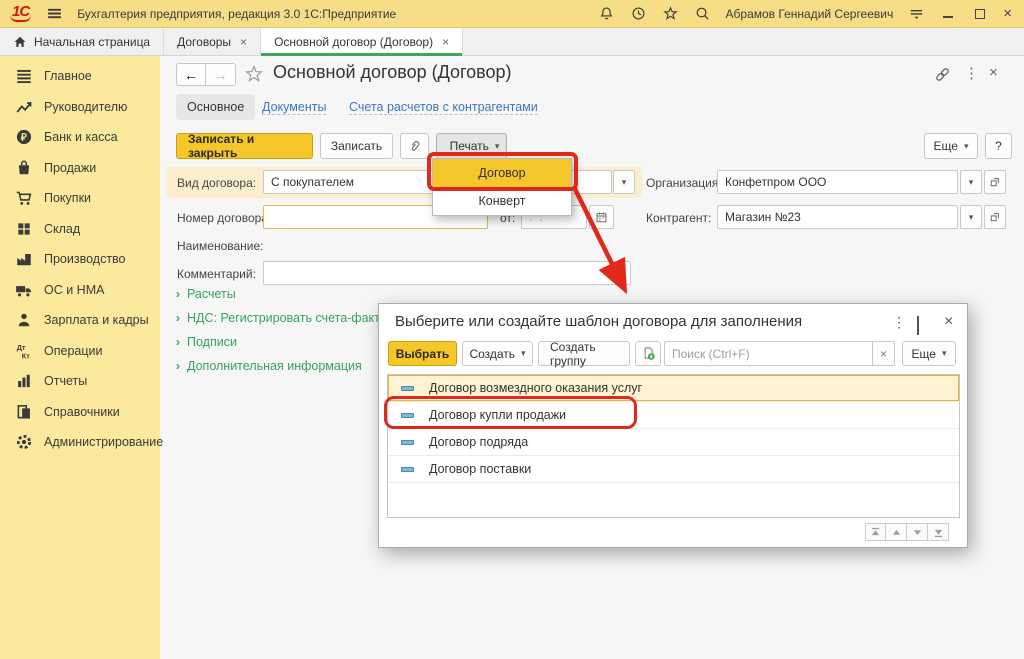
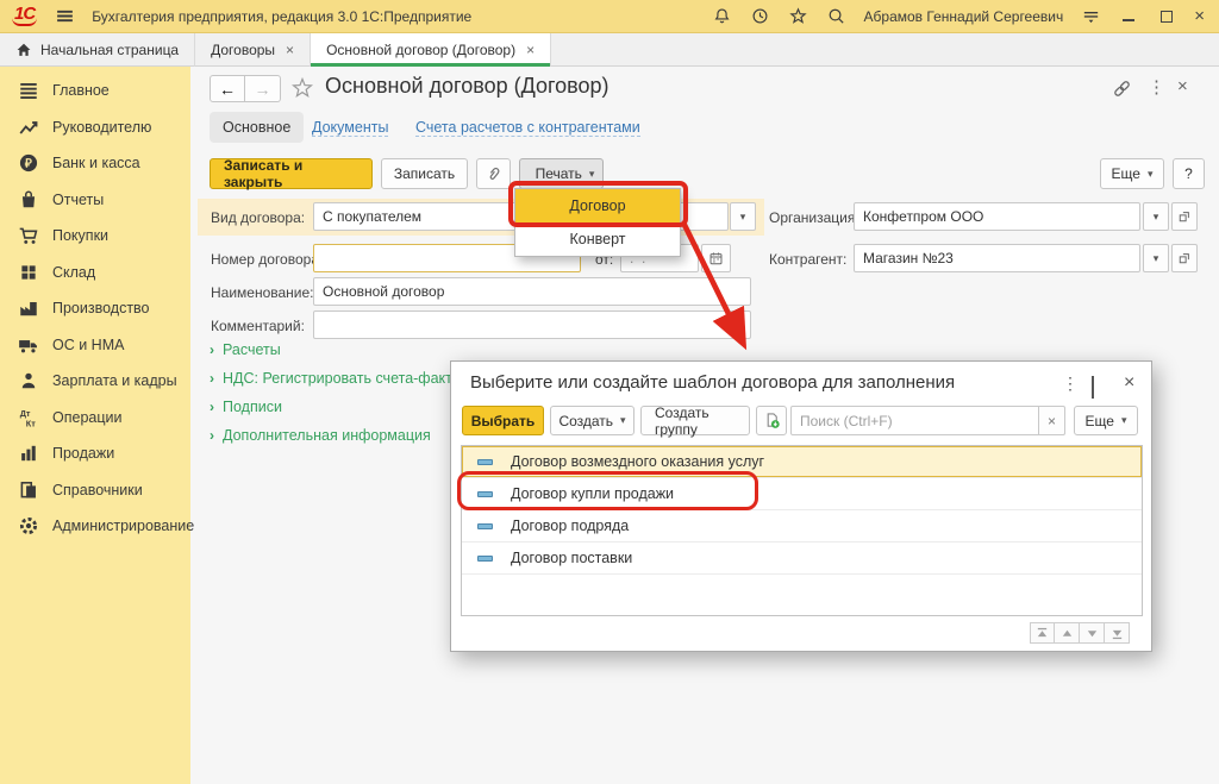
  1С
  Бухгалтерия предприятия, редакция 3.0 1С:Предприятие
  Абрамов Геннадий Сергеевич
  ×
  Начальная страница
  Договоры
  ×
  Основной договор (Договор)
  ×
  Главное
  Руководителю
  ₽
  Банк и касса
- Продажи
+ Отчеты
  Покупки
  Склад
  Производство
  ОС и НМА
  Зарплата и кадры
  Дт
  Кт
  Операции
- Отчеты
+ Продажи
  Справочники
  Администрирование
  ←
  →
  Основной договор (Договор)
  ⋮
  ×
  Основное
  Документы
  Счета расчетов с контрагентами
  Записать и закрыть
  Записать
  Печать
  ▾
  Еще
  ▾
  ?
  Вид договора:
  С покупателем
  ▾
  Организация
  Конфетпром ООО
  ▾
  Номер договор
  от:
  . .
  Контрагент:
  Магазин №23
  ▾
  Наименование:
+ Основной договор
  Комментарий:
  ›
  Расчеты
  ›
  НДС: Регистрировать счета-фак
  ›
  Подписи
  ›
  Дополнительная информация
  Договор
  Конверт
  Выберите или создайте шаблон договора для заполнения
  ⋮
  ×
  Выбрать
  Создать
  ▾
  Создать группу
  Поиск (Ctrl+F)
  ×
  Еще
  ▾
  Договор возмездного оказания услуг
  Договор купли продажи
  Договор подряда
  Договор поставки
